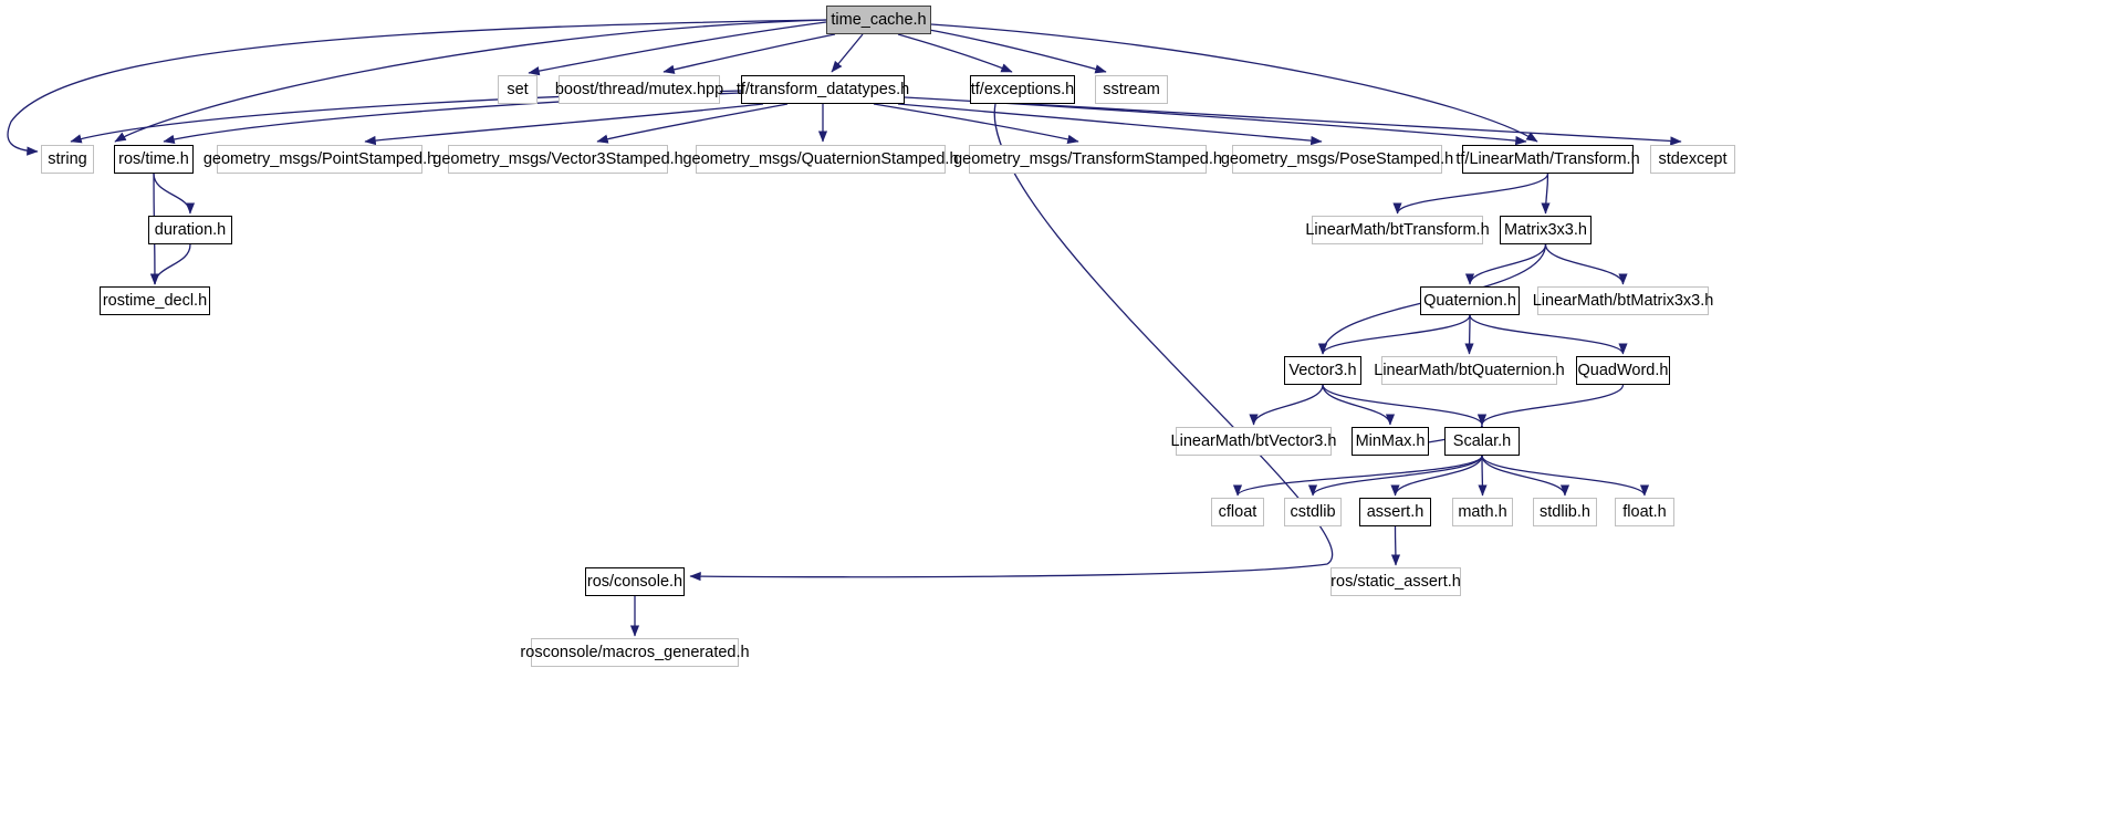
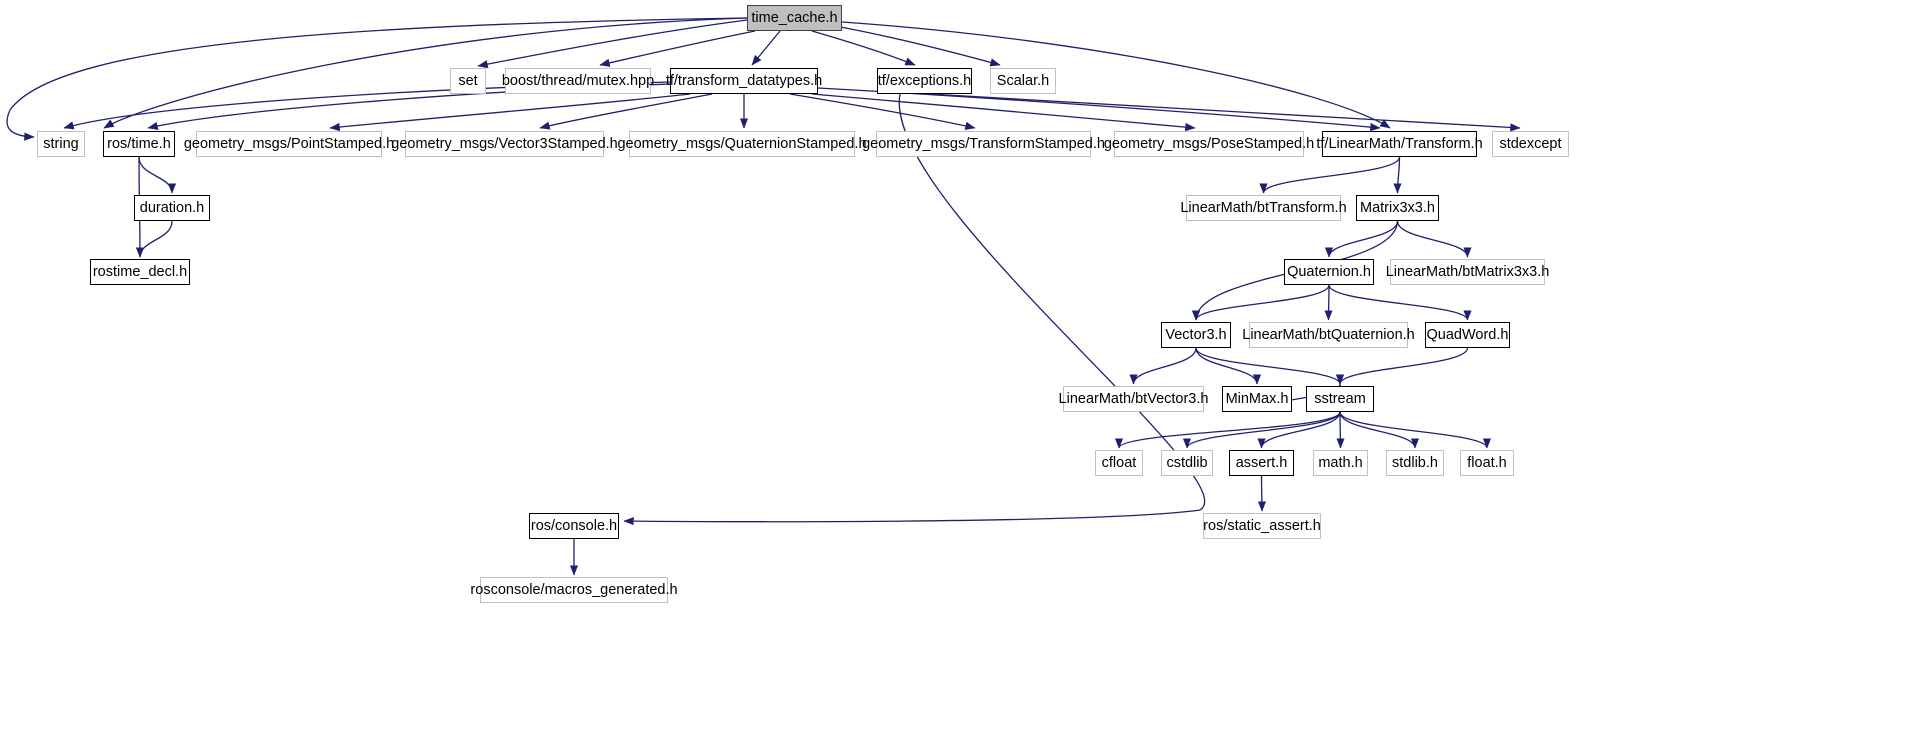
  time_cache.h
  set
  boost/thread/mutex.hpp
  tf/transform_datatypes.h
  tf/exceptions.h
- sstream
+ Scalar.h
  string
  ros/time.h
  geometry_msgs/PointStamped.h
  geometry_msgs/Vector3Stamped.h
  geometry_msgs/QuaternionStamped.h
  geometry_msgs/TransformStamped.h
  geometry_msgs/PoseStamped.h
  tf/LinearMath/Transform.h
  stdexcept
  duration.h
  LinearMath/btTransform.h
  Matrix3x3.h
  rostime_decl.h
  Quaternion.h
  LinearMath/btMatrix3x3.h
  Vector3.h
  LinearMath/btQuaternion.h
  QuadWord.h
  LinearMath/btVector3.h
  MinMax.h
- Scalar.h
+ sstream
  cfloat
  cstdlib
  assert.h
  math.h
  stdlib.h
  float.h
  ros/console.h
  ros/static_assert.h
  rosconsole/macros_generated.h
